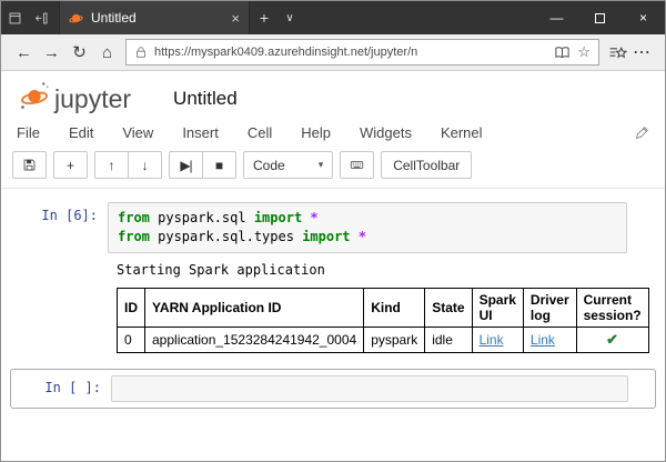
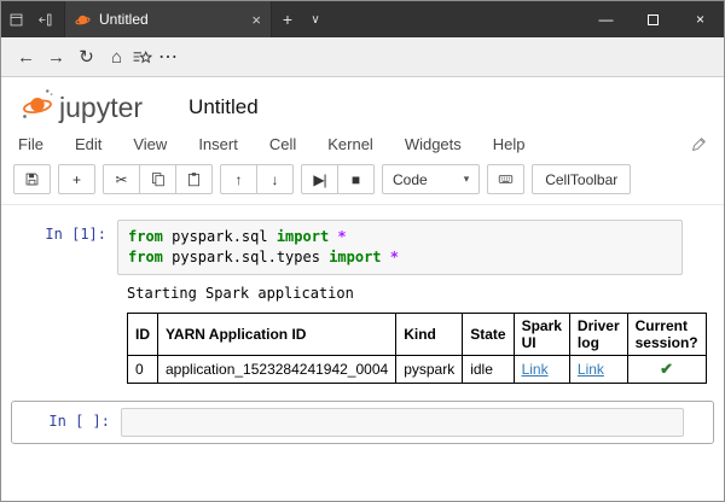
  Untitled
  ×
  +
  ∨
  —
  ×
  ←
  →
  ↻
  ⌂
- https://myspark0409.azurehdinsight.net/jupyter/n
- ☆
  ⋯
  jupyter
  Untitled
  File
  Edit
  View
  Insert
  Cell
- Help
+ Kernel
  Widgets
- Kernel
+ Help
  +
+ ✂
  ↑
  ↓
  ▶|
  ■
  Code
  ▾
  CellToolbar
- In [6]:
+ In [1]:
  from pyspark.sql import *
  from pyspark.sql.types import *
  Starting Spark application
  ID	YARN Application ID	Kind	State	Spark UI	Driver log	Current session?
  0	application_1523284241942_0004	pyspark	idle	Link	Link	✔
  In [ ]:
